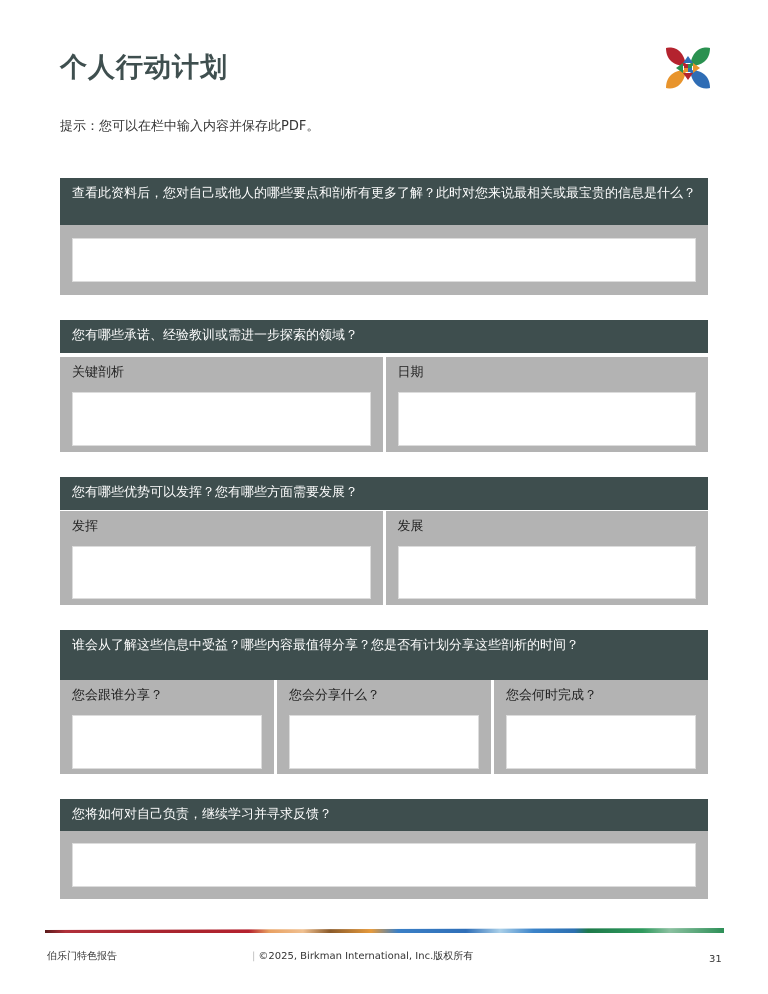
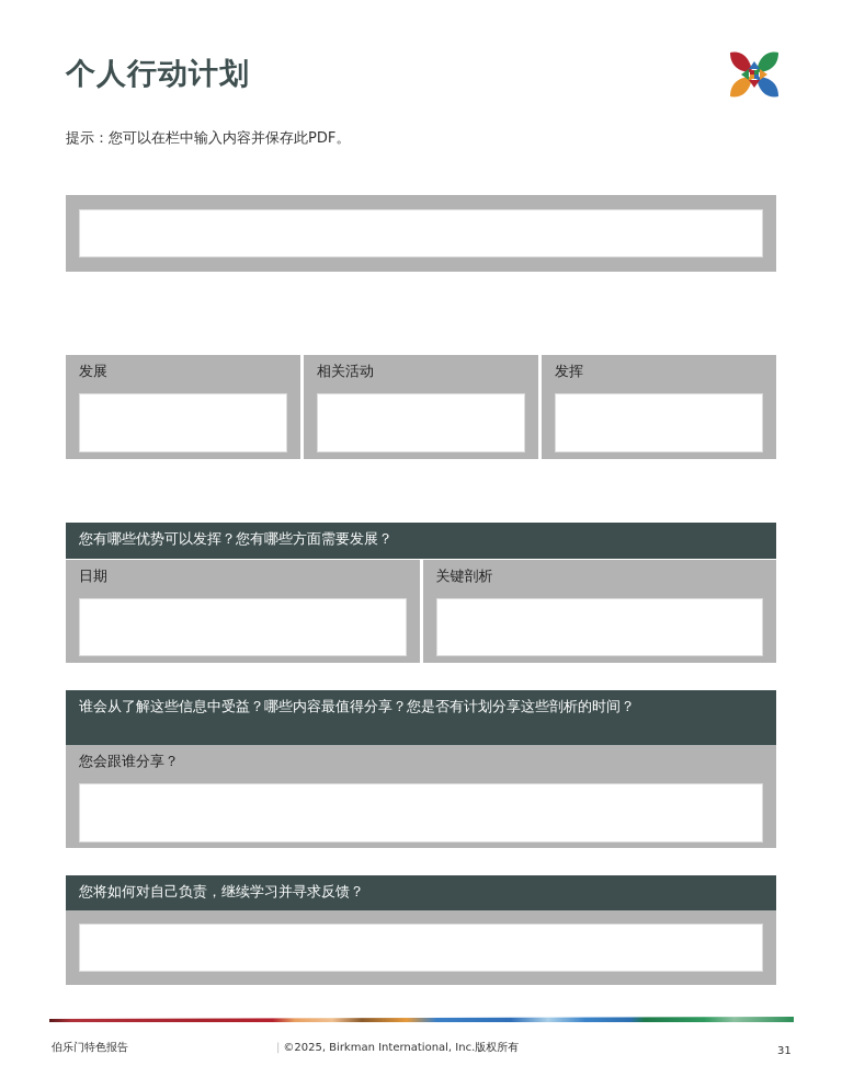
  个人行动计划
  提示：您可以在栏中输入内容并保存此PDF。
- 查看此资料后，您对自己或他人的哪些要点和剖析有更多了解？此时对您来说最相关或最宝贵的信息是什么？
- 您有哪些承诺、经验教训或需进一步探索的领域？
- 关键剖析
+ 发展
+ 相关活动
- 日期
+ 发挥
  您有哪些优势可以发挥？您有哪些方面需要发展？
- 发挥
+ 日期
- 发展
+ 关键剖析
  谁会从了解这些信息中受益？哪些内容最值得分享？您是否有计划分享这些剖析的时间？
  您会跟谁分享？
- 您会分享什么？
- 您会何时完成？
  您将如何对自己负责，继续学习并寻求反馈？
  伯乐门特色报告
  | ©2025, Birkman International, Inc.版权所有
  31
